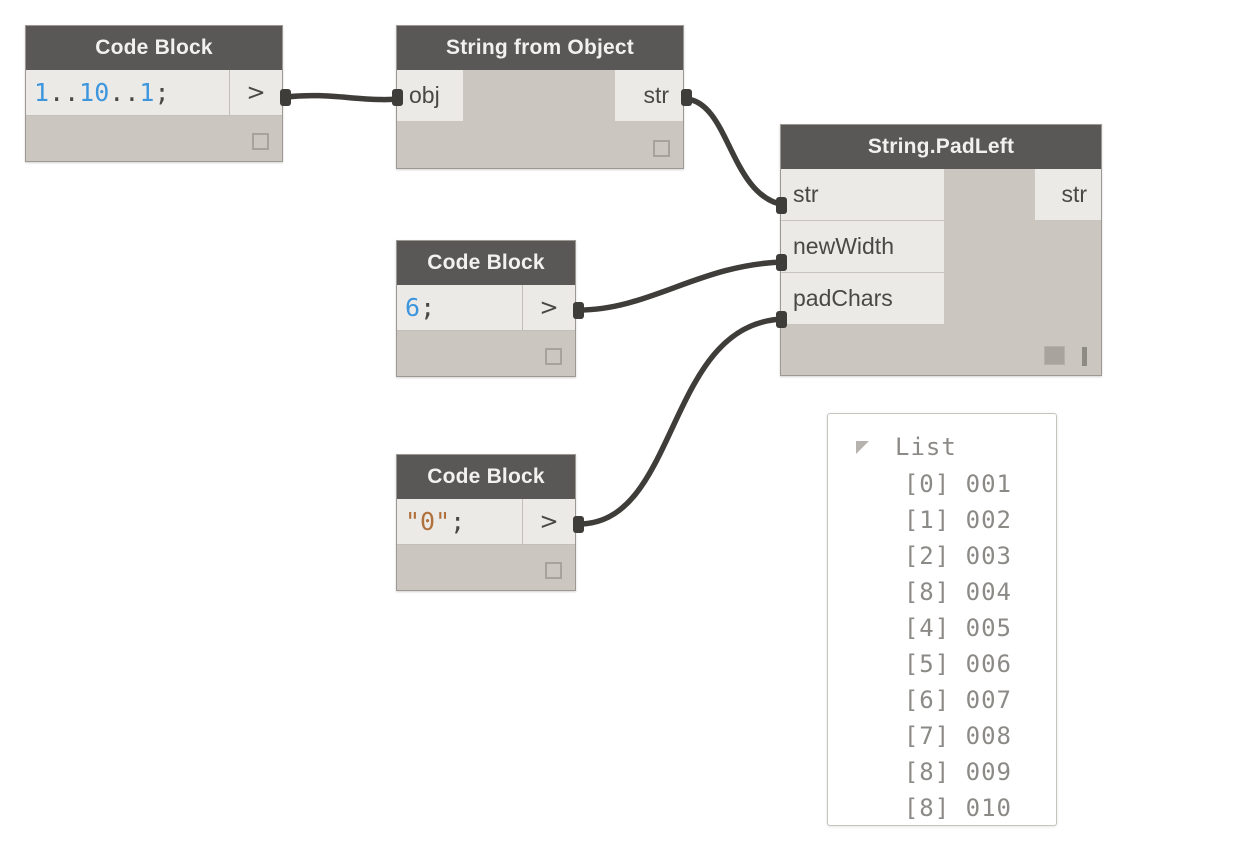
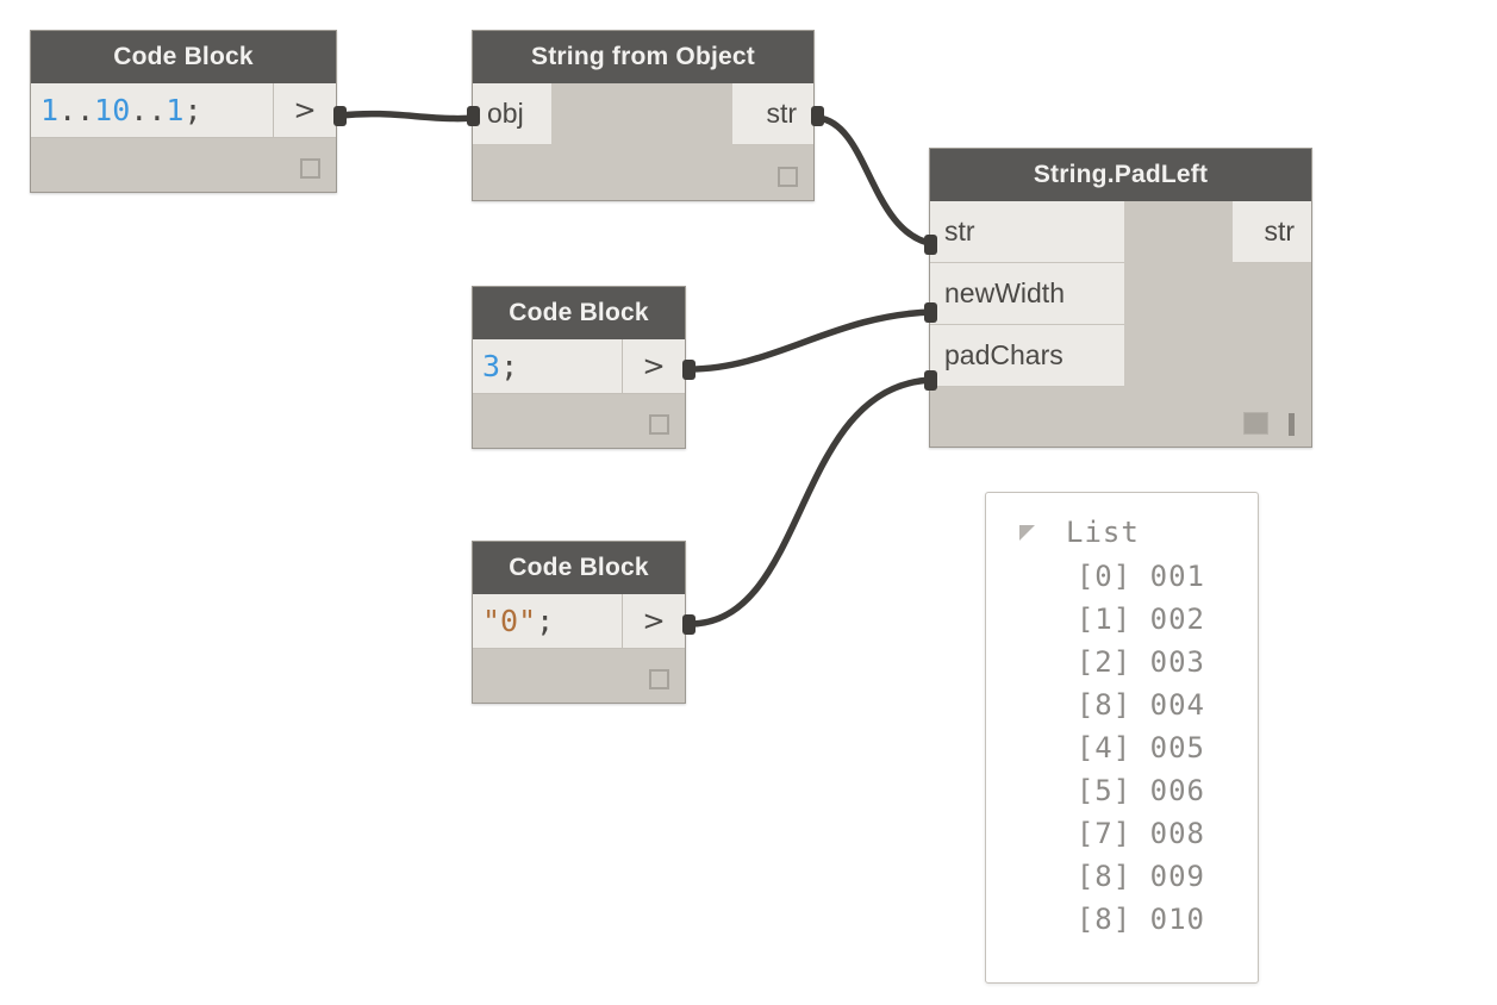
  Code Block
  1
  ..
  10
  ..
  1
  ;
  >
  String from Object
  obj
  str
  Code Block
- 6
+ 3
  ;
  >
  Code Block
  "0"
  ;
  >
  String.PadLeft
  str
  str
  newWidth
  padChars
  List
  [0] 001
  [1] 002
  [2] 003
  [8] 004
  [4] 005
  [5] 006
- [6] 007
  [7] 008
  [8] 009
  [8] 010
